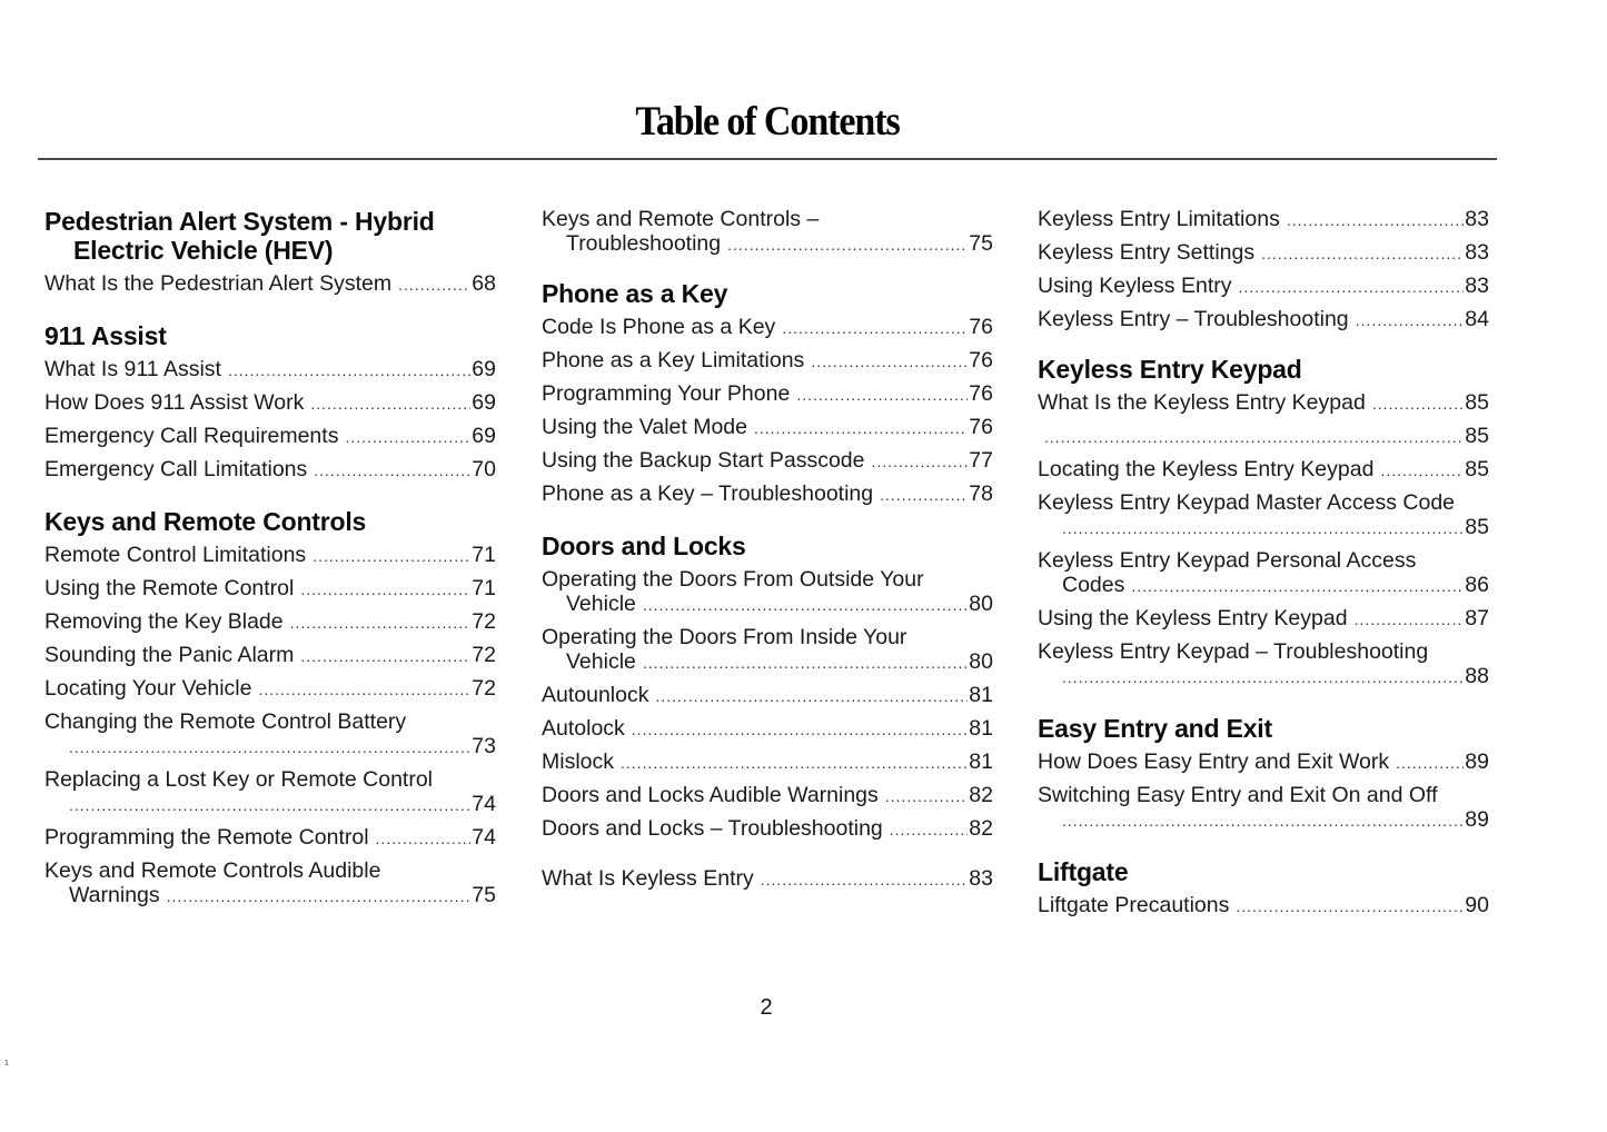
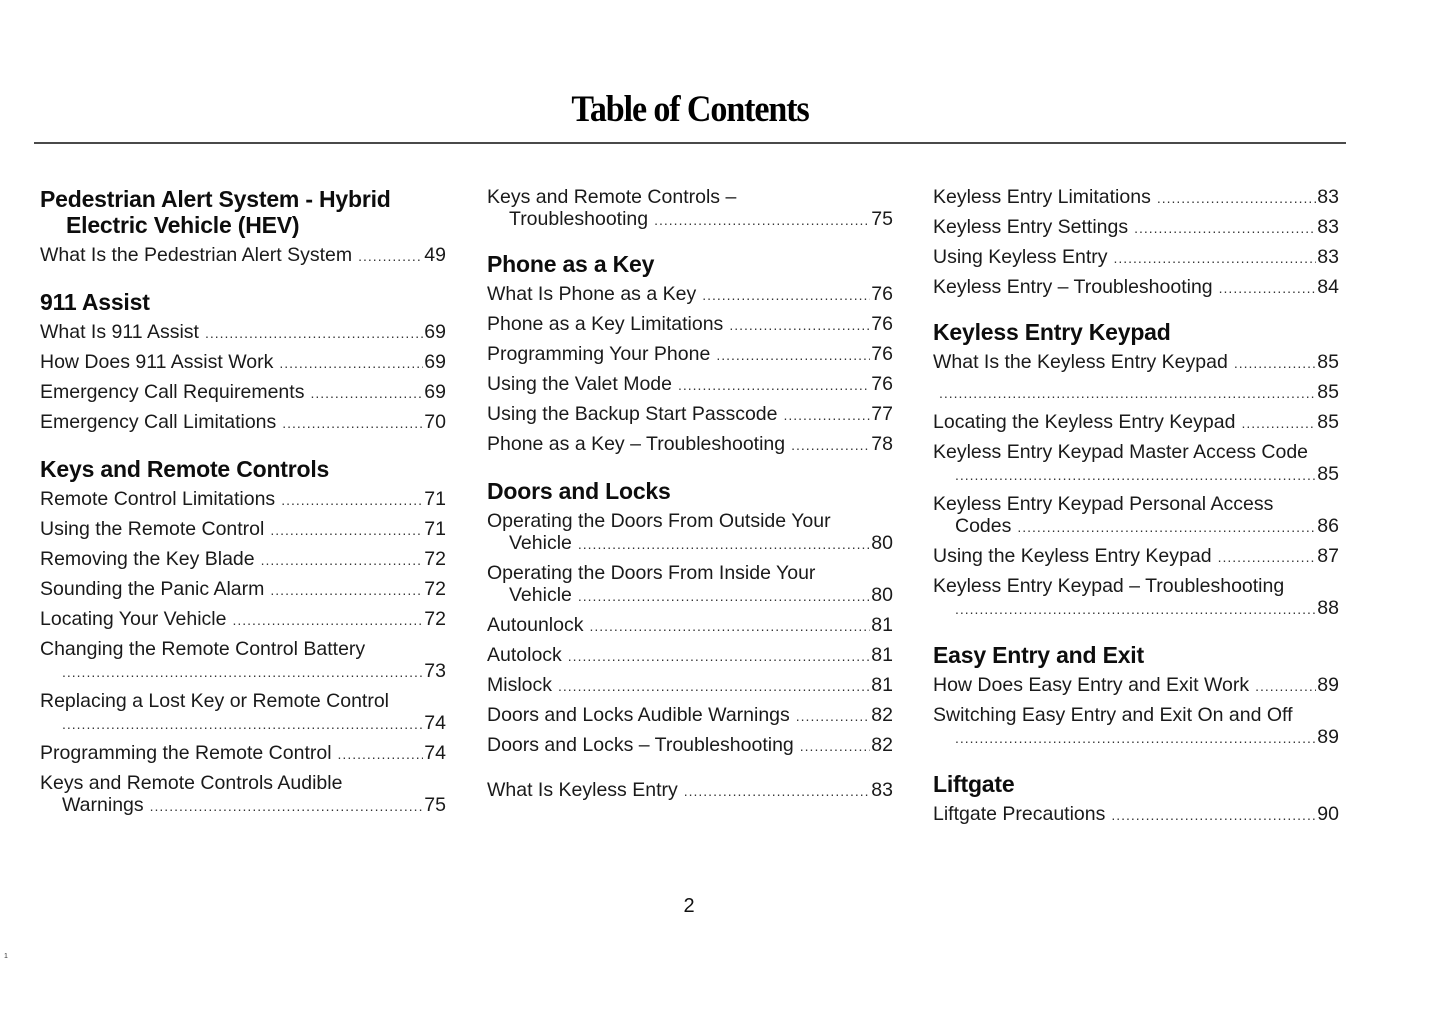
  Table of Contents
  Pedestrian Alert System - Hybrid Electric Vehicle (HEV)
  What Is the Pedestrian Alert System
- 68
+ 49
  911 Assist
  What Is 911 Assist
  69
  How Does 911 Assist Work
  69
  Emergency Call Requirements
  69
  Emergency Call Limitations
  70
  Keys and Remote Controls
  Remote Control Limitations
  71
  Using the Remote Control
  71
  Removing the Key Blade
  72
  Sounding the Panic Alarm
  72
  Locating Your Vehicle
  72
  Changing the Remote Control Battery
  73
  Replacing a Lost Key or Remote Control
  74
  Programming the Remote Control
  74
  Keys and Remote Controls Audible
  Warnings
  75
  Keys and Remote Controls –
  Troubleshooting
  75
  Phone as a Key
- Code Is Phone as a Key
+ What Is Phone as a Key
  76
  Phone as a Key Limitations
  76
  Programming Your Phone
  76
  Using the Valet Mode
  76
  Using the Backup Start Passcode
  77
  Phone as a Key – Troubleshooting
  78
  Doors and Locks
  Operating the Doors From Outside Your
  Vehicle
  80
  Operating the Doors From Inside Your
  Vehicle
  80
  Autounlock
  81
  Autolock
  81
  Mislock
  81
  Doors and Locks Audible Warnings
  82
  Doors and Locks – Troubleshooting
  82
  What Is Keyless Entry
  83
  Keyless Entry Limitations
  83
  Keyless Entry Settings
  83
  Using Keyless Entry
  83
  Keyless Entry – Troubleshooting
  84
  Keyless Entry Keypad
  What Is the Keyless Entry Keypad
  85
  85
  Locating the Keyless Entry Keypad
  85
  Keyless Entry Keypad Master Access Code
  85
  Keyless Entry Keypad Personal Access
  Codes
  86
  Using the Keyless Entry Keypad
  87
  Keyless Entry Keypad – Troubleshooting
  88
  Easy Entry and Exit
  How Does Easy Entry and Exit Work
  89
  Switching Easy Entry and Exit On and Off
  89
  Liftgate
  Liftgate Precautions
  90
  2
